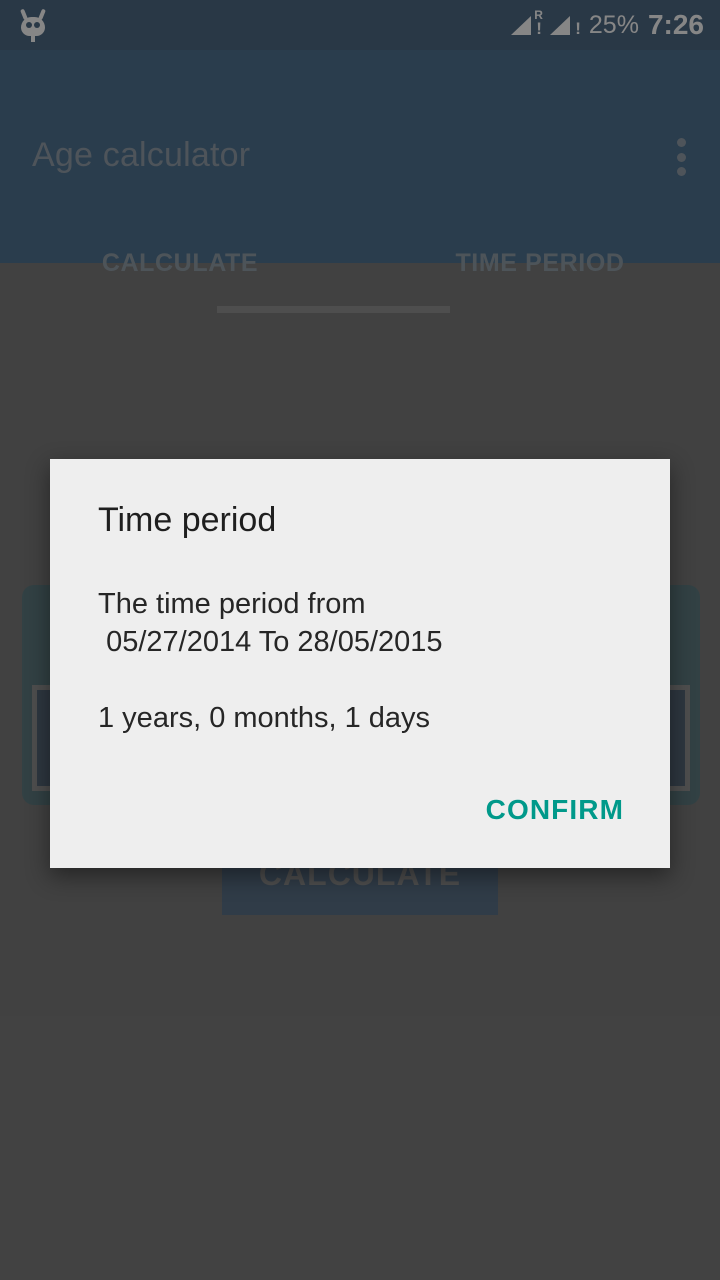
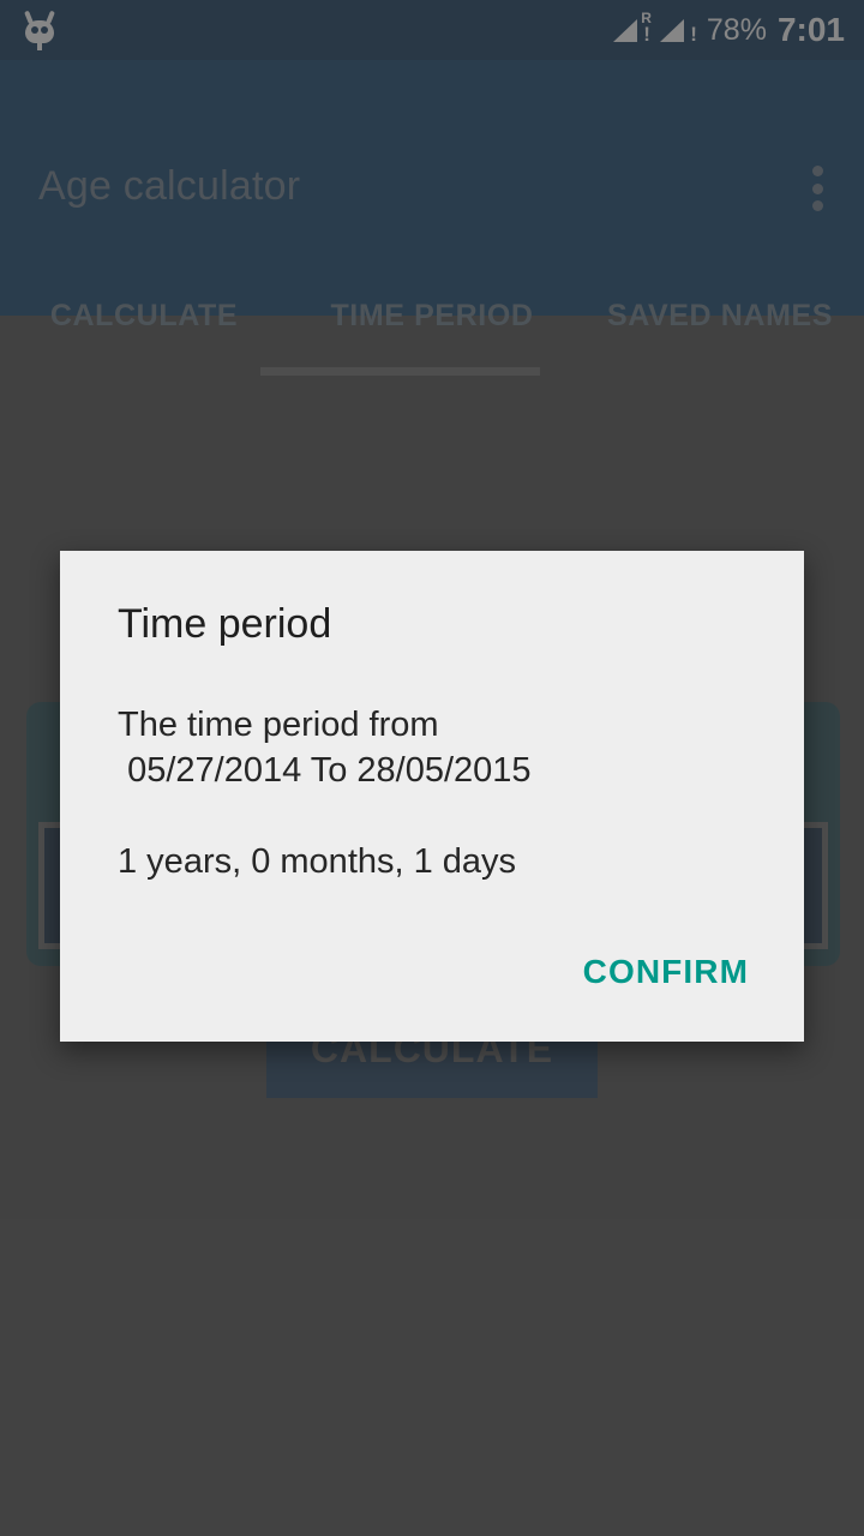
  R
  !
  !
- 25%
+ 78%
- 7:26
+ 7:01
  Age calculator
  CALCULATE
  TIME PERIOD
+ SAVED NAMES
  CALCULATE
  Time period
  The time period from
  05/27/2014 To 28/05/2015
  1 years, 0 months, 1 days
  CONFIRM
